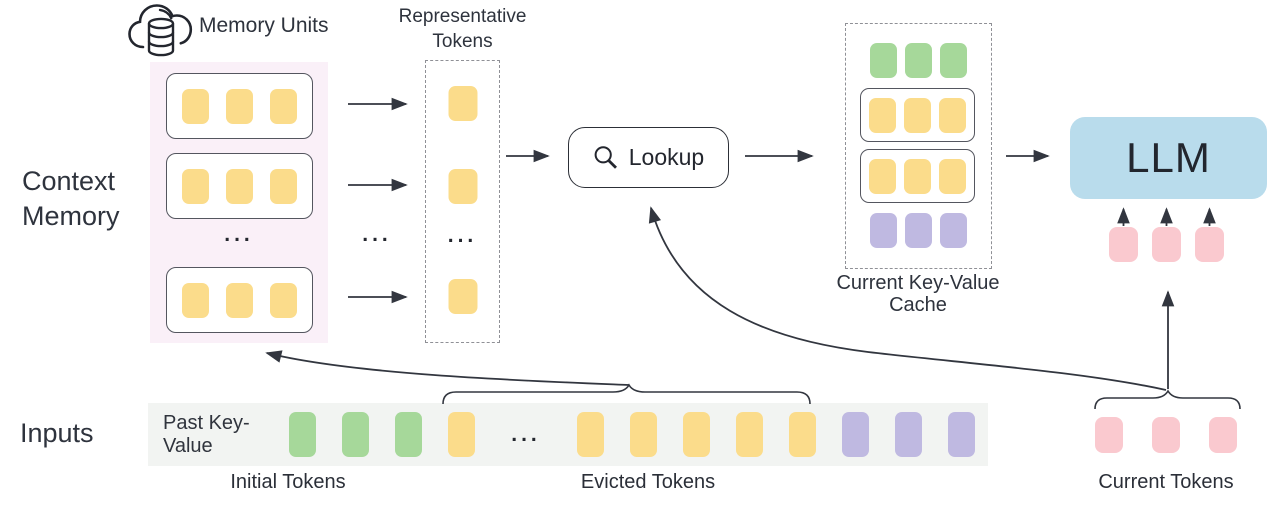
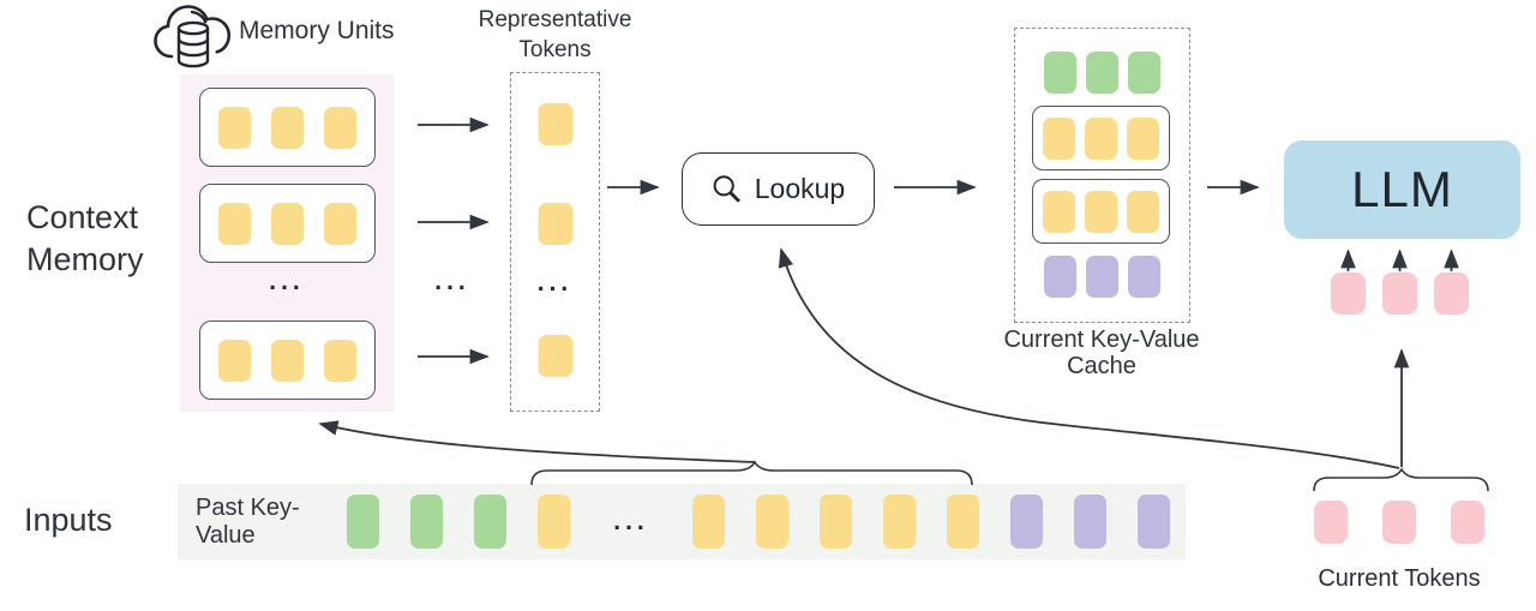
  Memory Units
  Representative Tokens
  Context Memory
  ...
  ...
  ...
  Lookup
  Current Key-Value Cache
  LLM
  Inputs
  Past Key-Value
  ...
- Initial Tokens
- Evicted Tokens
  Current Tokens
